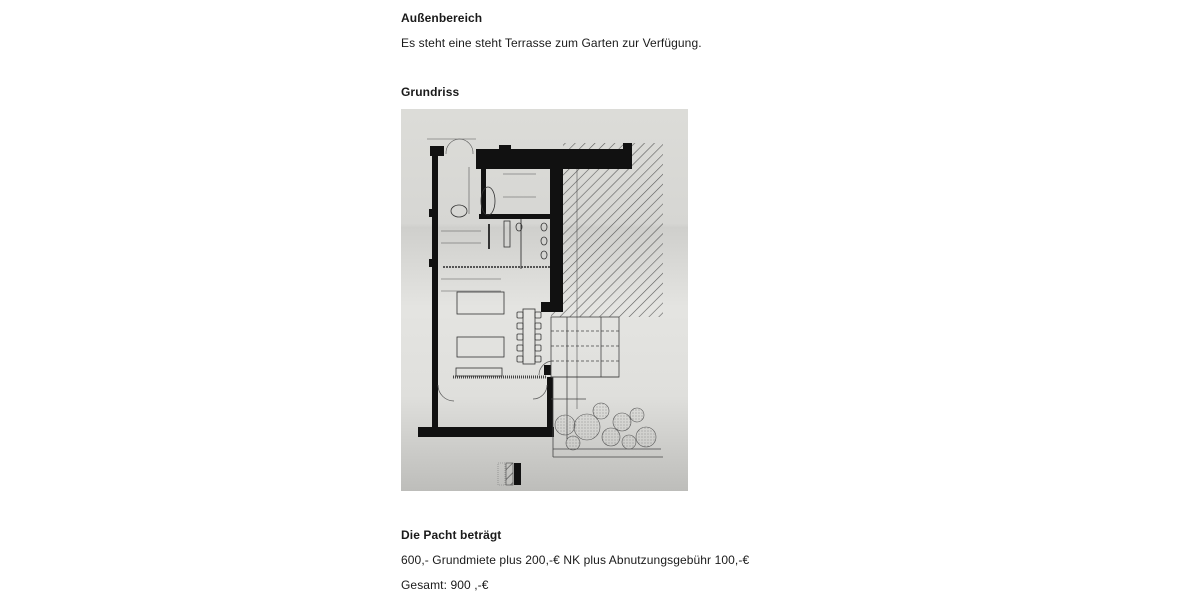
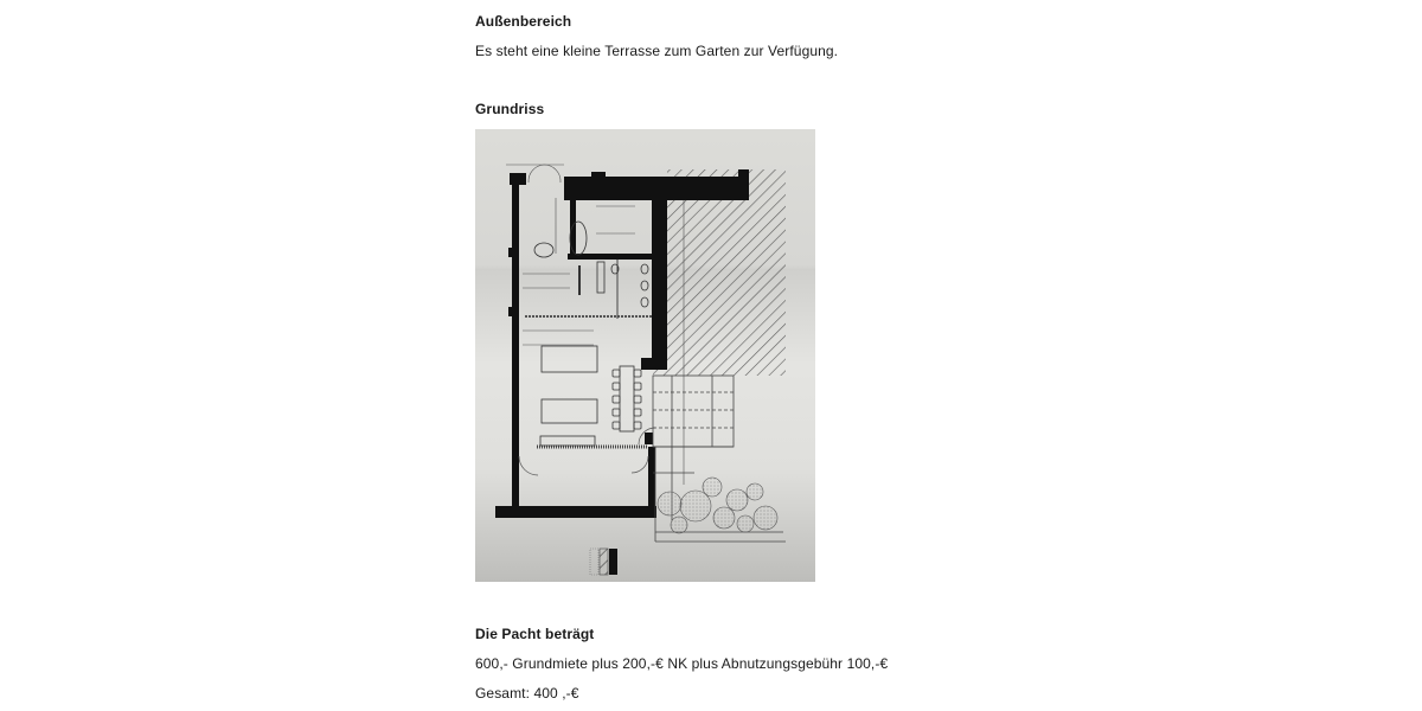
  Außenbereich
- Es steht eine steht Terrasse zum Garten zur Verfügung.
+ Es steht eine kleine Terrasse zum Garten zur Verfügung.
  Grundriss
  Die Pacht beträgt
  600,- Grundmiete plus 200,-€ NK plus Abnutzungsgebühr 100,-€
- Gesamt: 900 ,-€
+ Gesamt: 400 ,-€
